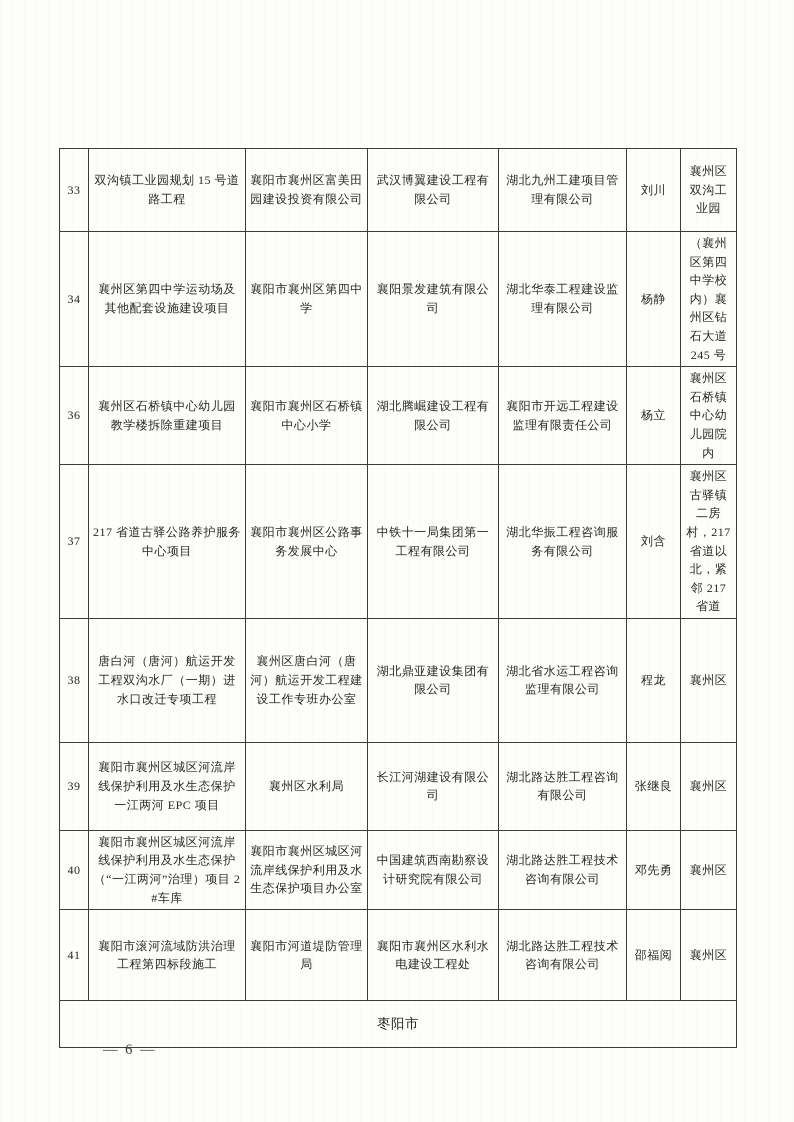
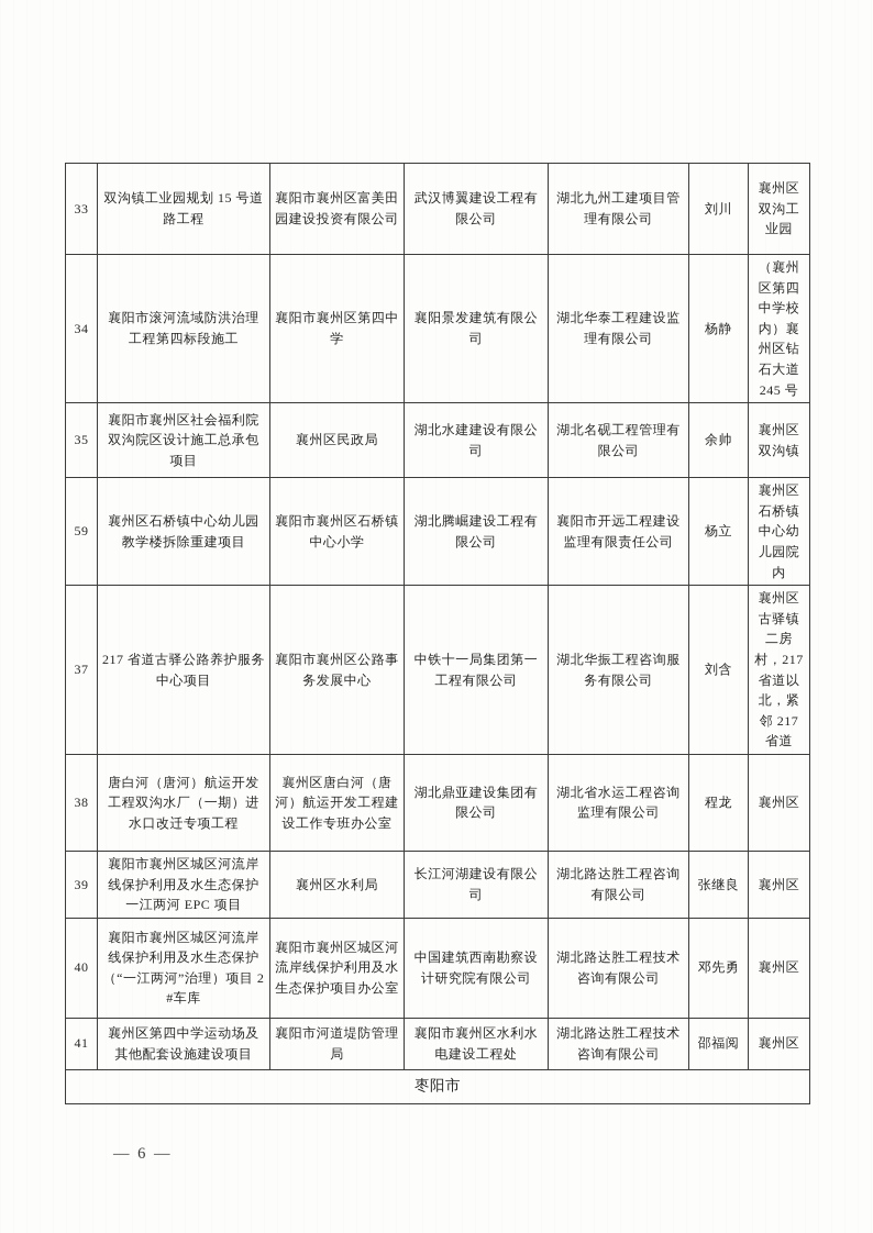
  33	双沟镇工业园规划 15 号道路工程	襄阳市襄州区富美田园建设投资有限公司	武汉博翼建设工程有限公司	湖北九州工建项目管理有限公司	刘川	襄州区双沟工业园
- 34	襄州区第四中学运动场及其他配套设施建设项目	襄阳市襄州区第四中学	襄阳景发建筑有限公司	湖北华泰工程建设监理有限公司	杨静	（襄州区第四中学校内）襄州区钻石大道 245 号
+ 34	襄阳市滚河流域防洪治理工程第四标段施工	襄阳市襄州区第四中学	襄阳景发建筑有限公司	湖北华泰工程建设监理有限公司	杨静	（襄州区第四中学校内）襄州区钻石大道 245 号
+ 35	襄阳市襄州区社会福利院双沟院区设计施工总承包项目	襄州区民政局	湖北水建建设有限公司	湖北名砚工程管理有限公司	余帅	襄州区双沟镇
- 36	襄州区石桥镇中心幼儿园教学楼拆除重建项目	襄阳市襄州区石桥镇中心小学	湖北腾崛建设工程有限公司	襄阳市开远工程建设监理有限责任公司	杨立	襄州区石桥镇中心幼儿园院内
+ 59	襄州区石桥镇中心幼儿园教学楼拆除重建项目	襄阳市襄州区石桥镇中心小学	湖北腾崛建设工程有限公司	襄阳市开远工程建设监理有限责任公司	杨立	襄州区石桥镇中心幼儿园院内
  37	217 省道古驿公路养护服务中心项目	襄阳市襄州区公路事务发展中心	中铁十一局集团第一工程有限公司	湖北华振工程咨询服务有限公司	刘含	襄州区古驿镇二房村，217 省道以北，紧邻 217 省道
  38	唐白河（唐河）航运开发工程双沟水厂（一期）进水口改迁专项工程	襄州区唐白河（唐河）航运开发工程建设工作专班办公室	湖北鼎亚建设集团有限公司	湖北省水运工程咨询监理有限公司	程龙	襄州区
  39	襄阳市襄州区城区河流岸线保护利用及水生态保护一江两河 EPC 项目	襄州区水利局	长江河湖建设有限公司	湖北路达胜工程咨询有限公司	张继良	襄州区
  40	襄阳市襄州区城区河流岸线保护利用及水生态保护（“一江两河”治理）项目 2#车库	襄阳市襄州区城区河流岸线保护利用及水生态保护项目办公室	中国建筑西南勘察设计研究院有限公司	湖北路达胜工程技术咨询有限公司	邓先勇	襄州区
- 41	襄阳市滚河流域防洪治理工程第四标段施工	襄阳市河道堤防管理局	襄阳市襄州区水利水电建设工程处	湖北路达胜工程技术咨询有限公司	邵福阅	襄州区
+ 41	襄州区第四中学运动场及其他配套设施建设项目	襄阳市河道堤防管理局	襄阳市襄州区水利水电建设工程处	湖北路达胜工程技术咨询有限公司	邵福阅	襄州区
  枣阳市
  — 6 —
